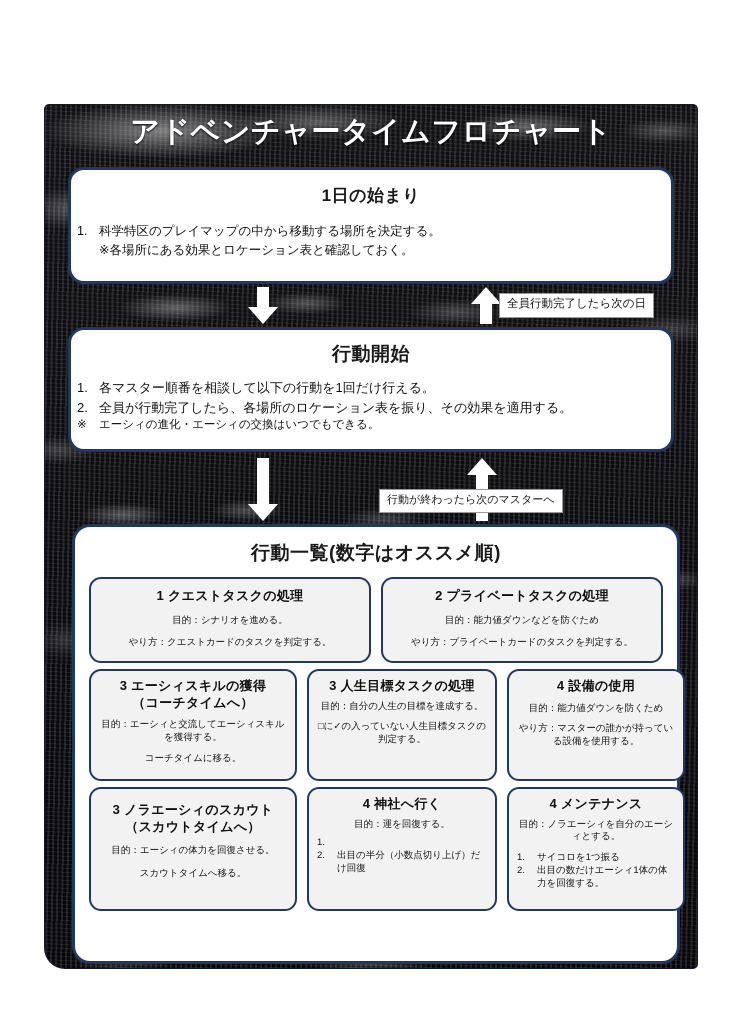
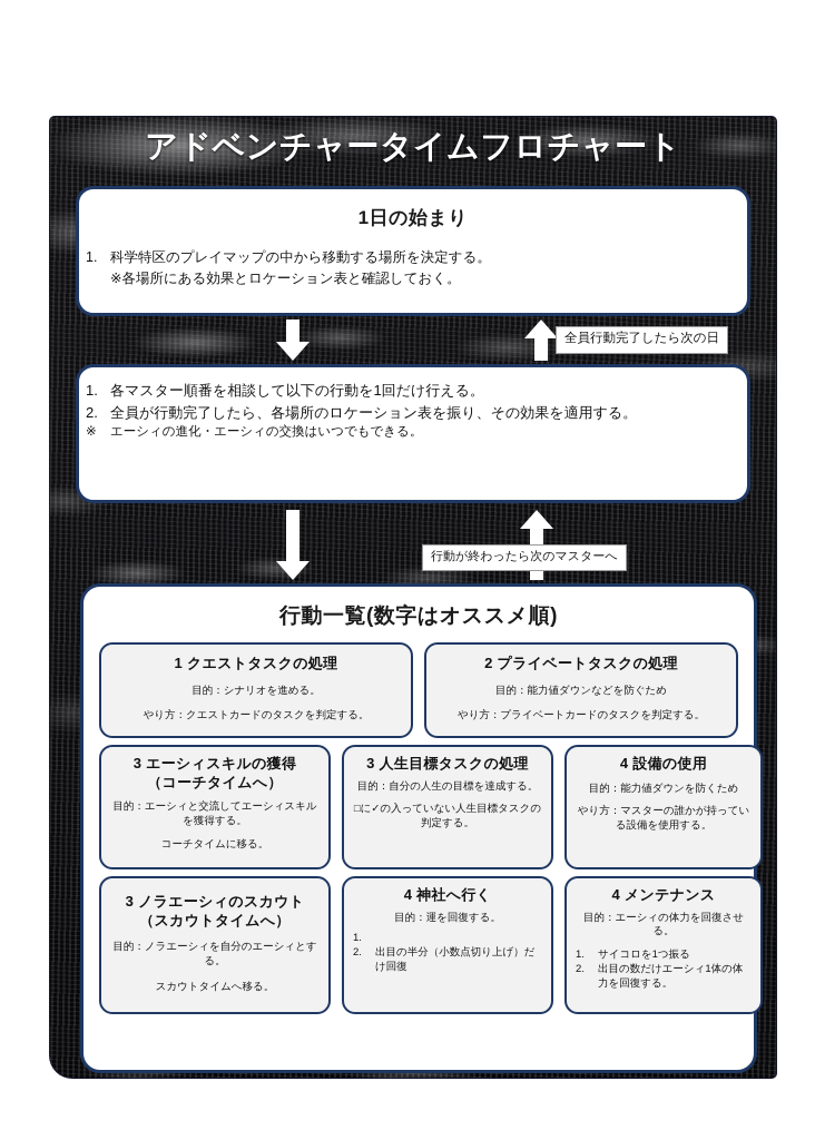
  アドベンチャータイムフロチャート
  1日の始まり
  1.
  科学特区のプレイマップの中から移動する場所を決定する。
  ※各場所にある効果とロケーション表と確認しておく。
  全員行動完了したら次の日
- 行動開始
  1.
  各マスター順番を相談して以下の行動を1回だけ行える。
  2.
  全員が行動完了したら、各場所のロケーション表を振り、その効果を適用する。
  ※
  エーシィの進化・エーシィの交換はいつでもできる。
  行動が終わったら次のマスターへ
  行動一覧(数字はオススメ順)
  1 クエストタスクの処理
  目的：シナリオを進める。
  やり方：クエストカードのタスクを判定する。
  2 プライベートタスクの処理
  目的：能力値ダウンなどを防ぐため
  やり方：プライベートカードのタスクを判定する。
  3 エーシィスキルの獲得
  （コーチタイムへ）
  目的：エーシィと交流してエーシィスキルを獲得する。
  コーチタイムに移る。
  3 人生目標タスクの処理
  目的：自分の人生の目標を達成する。
  □に✓の入っていない人生目標タスクの判定する。
  4 設備の使用
  目的：能力値ダウンを防くため
  やり方：マスターの誰かが持っている設備を使用する。
  3 ノラエーシィのスカウト
  （スカウトタイムへ）
- 目的：エーシィの体力を回復させる。
+ 目的：ノラエーシィを自分のエーシィとする。
  スカウトタイムへ移る。
  4 神社へ行く
  目的：運を回復する。
  1.
  2.
  出目の半分（小数点切り上げ）だけ回復
  4 メンテナンス
- 目的：ノラエーシィを自分のエーシィとする。
+ 目的：エーシィの体力を回復させる。
  1.
  サイコロを1つ振る
  2.
  出目の数だけエーシィ1体の体力を回復する。
